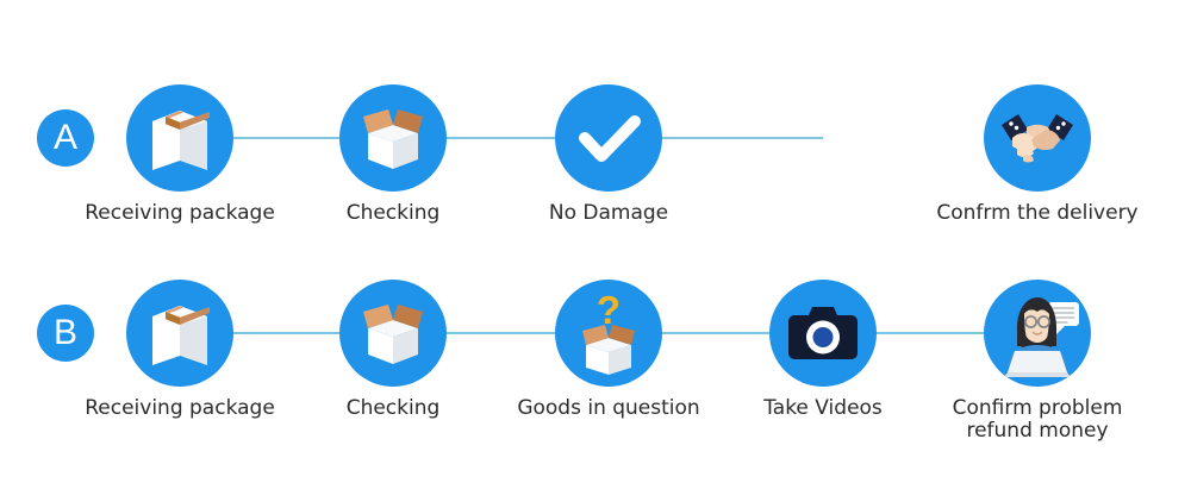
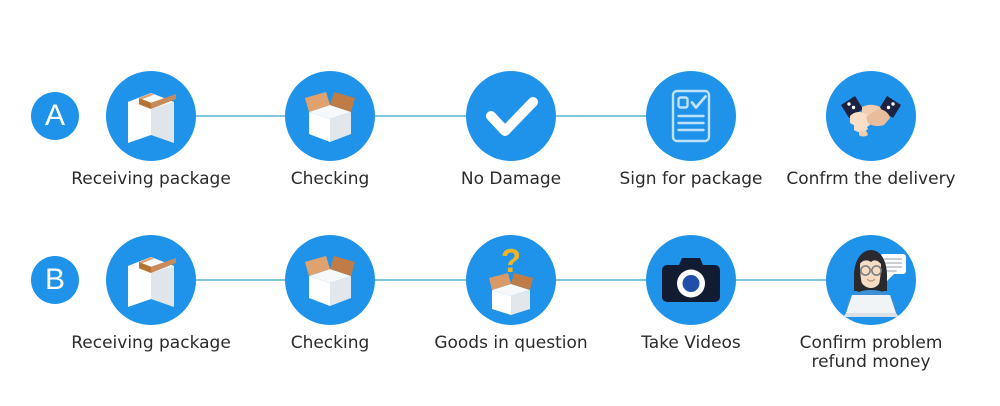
  A
  Receiving package
  Checking
  No Damage
+ Sign for package
  Confrm the delivery
  B
  Receiving package
  Checking
  ?
  Goods in question
  Take Videos
  Confirm problem
  refund money
